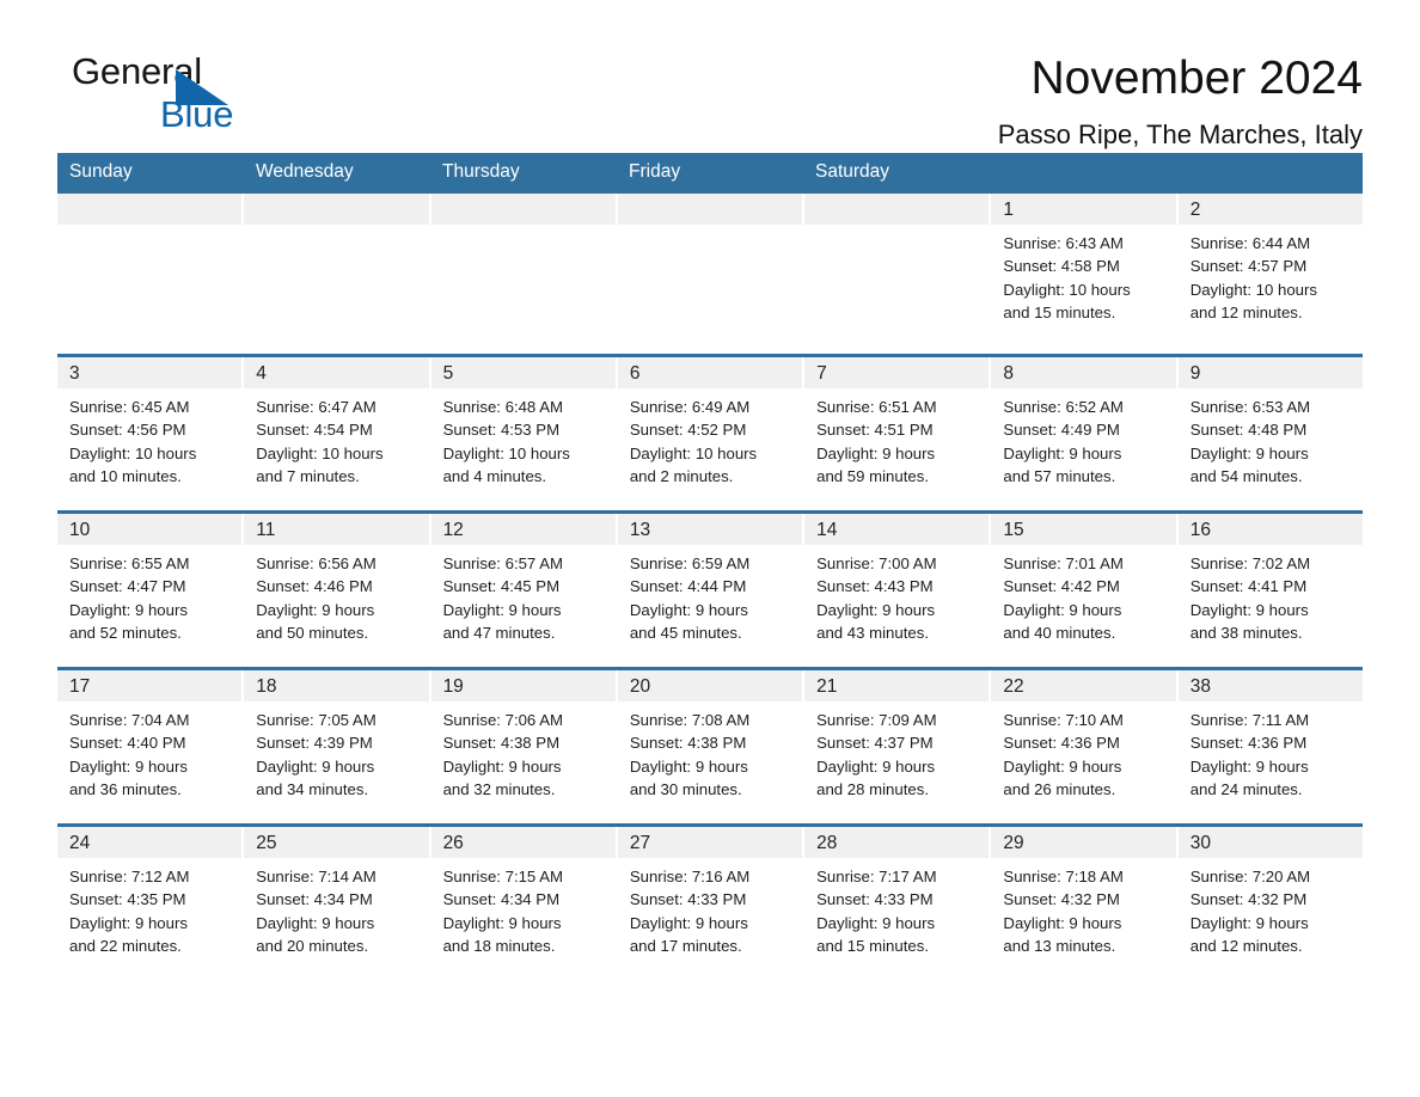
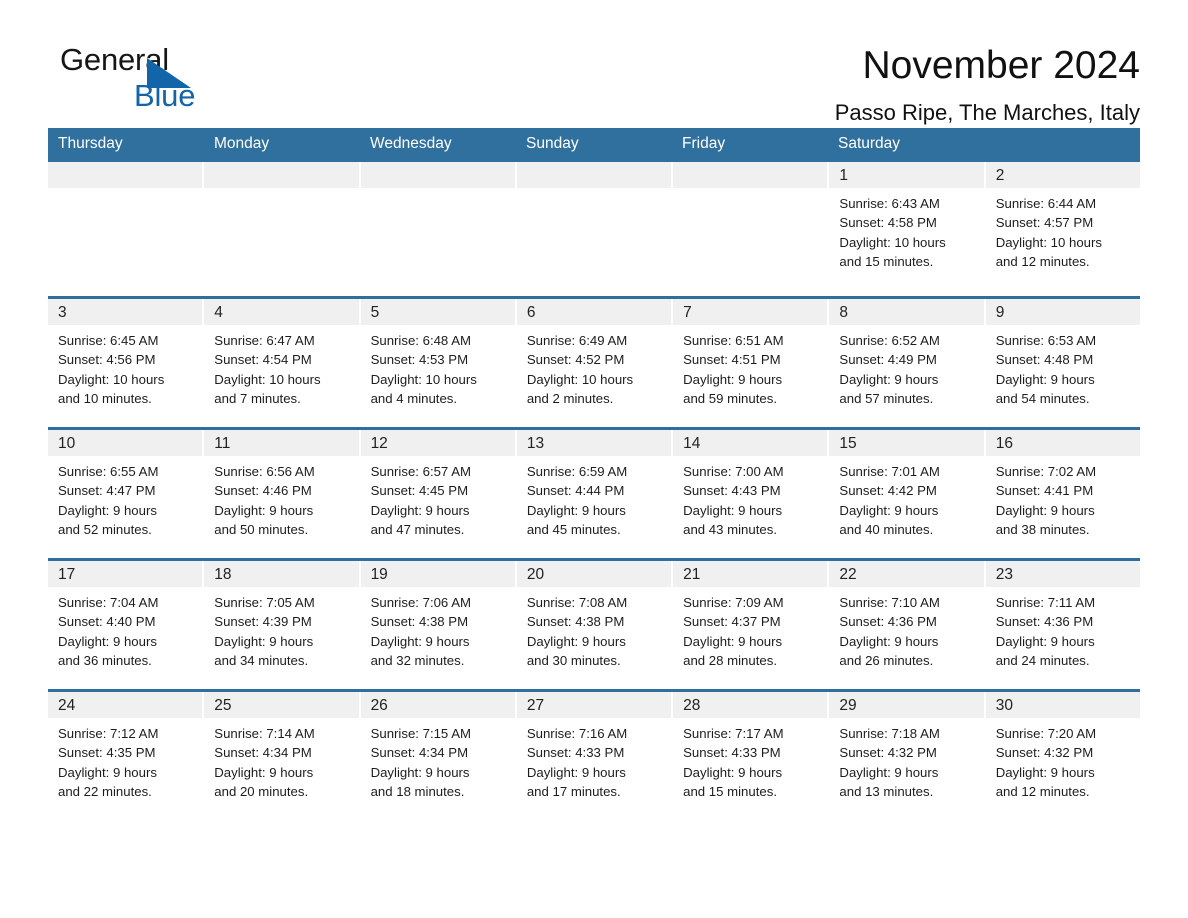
  General
  Blue
  November 2024
  Passo Ripe, The Marches, Italy
- Sunday
+ Thursday
+ Monday
  Wednesday
- Thursday
+ Sunday
  Friday
  Saturday
  1
  Sunrise: 6:43 AM
  Sunset: 4:58 PM
  Daylight: 10 hours
  and 15 minutes.
  2
  Sunrise: 6:44 AM
  Sunset: 4:57 PM
  Daylight: 10 hours
  and 12 minutes.
  3
  Sunrise: 6:45 AM
  Sunset: 4:56 PM
  Daylight: 10 hours
  and 10 minutes.
  4
  Sunrise: 6:47 AM
  Sunset: 4:54 PM
  Daylight: 10 hours
  and 7 minutes.
  5
  Sunrise: 6:48 AM
  Sunset: 4:53 PM
  Daylight: 10 hours
  and 4 minutes.
  6
  Sunrise: 6:49 AM
  Sunset: 4:52 PM
  Daylight: 10 hours
  and 2 minutes.
  7
  Sunrise: 6:51 AM
  Sunset: 4:51 PM
  Daylight: 9 hours
  and 59 minutes.
  8
  Sunrise: 6:52 AM
  Sunset: 4:49 PM
  Daylight: 9 hours
  and 57 minutes.
  9
  Sunrise: 6:53 AM
  Sunset: 4:48 PM
  Daylight: 9 hours
  and 54 minutes.
  10
  Sunrise: 6:55 AM
  Sunset: 4:47 PM
  Daylight: 9 hours
  and 52 minutes.
  11
  Sunrise: 6:56 AM
  Sunset: 4:46 PM
  Daylight: 9 hours
  and 50 minutes.
  12
  Sunrise: 6:57 AM
  Sunset: 4:45 PM
  Daylight: 9 hours
  and 47 minutes.
  13
  Sunrise: 6:59 AM
  Sunset: 4:44 PM
  Daylight: 9 hours
  and 45 minutes.
  14
  Sunrise: 7:00 AM
  Sunset: 4:43 PM
  Daylight: 9 hours
  and 43 minutes.
  15
  Sunrise: 7:01 AM
  Sunset: 4:42 PM
  Daylight: 9 hours
  and 40 minutes.
  16
  Sunrise: 7:02 AM
  Sunset: 4:41 PM
  Daylight: 9 hours
  and 38 minutes.
  17
  Sunrise: 7:04 AM
  Sunset: 4:40 PM
  Daylight: 9 hours
  and 36 minutes.
  18
  Sunrise: 7:05 AM
  Sunset: 4:39 PM
  Daylight: 9 hours
  and 34 minutes.
  19
  Sunrise: 7:06 AM
  Sunset: 4:38 PM
  Daylight: 9 hours
  and 32 minutes.
  20
  Sunrise: 7:08 AM
  Sunset: 4:38 PM
  Daylight: 9 hours
  and 30 minutes.
  21
  Sunrise: 7:09 AM
  Sunset: 4:37 PM
  Daylight: 9 hours
  and 28 minutes.
  22
  Sunrise: 7:10 AM
  Sunset: 4:36 PM
  Daylight: 9 hours
  and 26 minutes.
- 38
+ 23
  Sunrise: 7:11 AM
  Sunset: 4:36 PM
  Daylight: 9 hours
  and 24 minutes.
  24
  Sunrise: 7:12 AM
  Sunset: 4:35 PM
  Daylight: 9 hours
  and 22 minutes.
  25
  Sunrise: 7:14 AM
  Sunset: 4:34 PM
  Daylight: 9 hours
  and 20 minutes.
  26
  Sunrise: 7:15 AM
  Sunset: 4:34 PM
  Daylight: 9 hours
  and 18 minutes.
  27
  Sunrise: 7:16 AM
  Sunset: 4:33 PM
  Daylight: 9 hours
  and 17 minutes.
  28
  Sunrise: 7:17 AM
  Sunset: 4:33 PM
  Daylight: 9 hours
  and 15 minutes.
  29
  Sunrise: 7:18 AM
  Sunset: 4:32 PM
  Daylight: 9 hours
  and 13 minutes.
  30
  Sunrise: 7:20 AM
  Sunset: 4:32 PM
  Daylight: 9 hours
  and 12 minutes.
